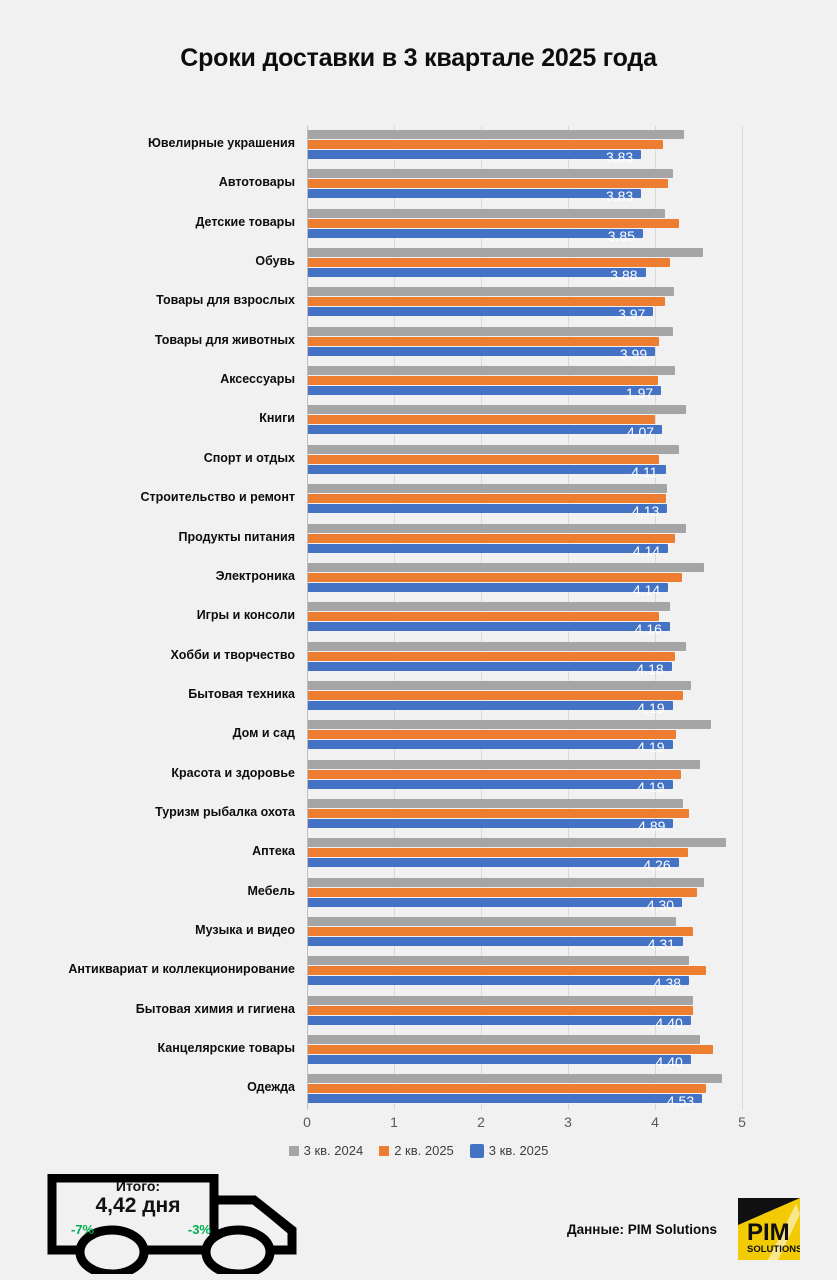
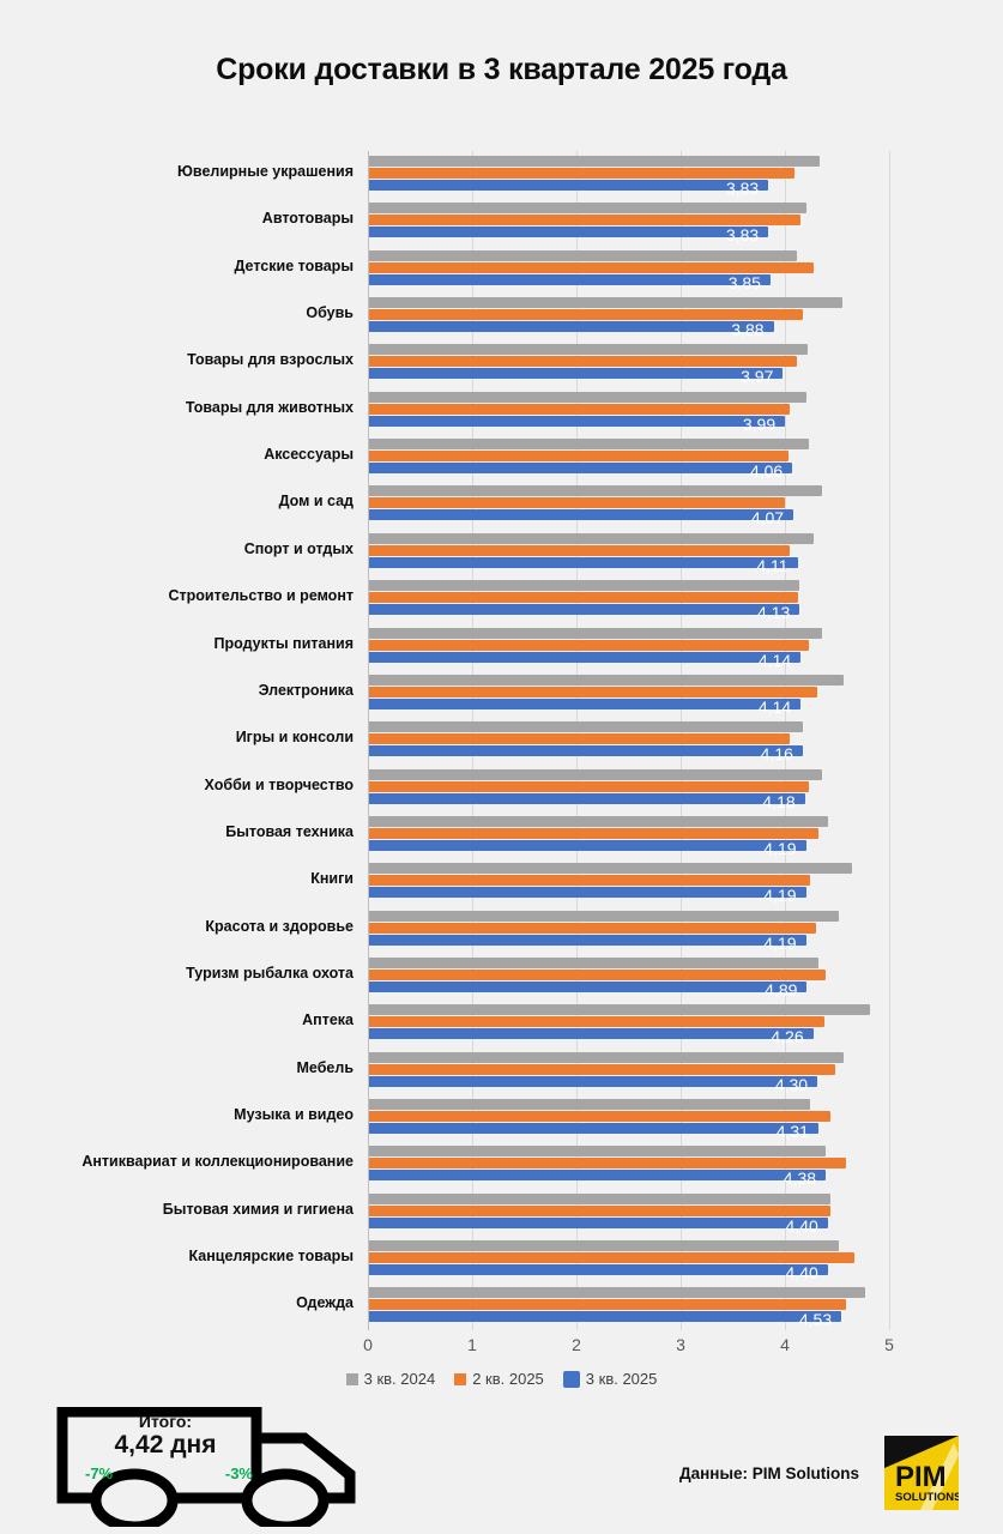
  Сроки доставки в 3 квартале 2025 года
  Ювелирные украшения
  3,83
  Автотовары
  3,83
  Детские товары
  3,85
  Обувь
  3,88
  Товары для взрослых
  3,97
  Товары для животных
  3,99
  Аксессуары
- 1,97
+ 4,06
- Книги
+ Дом и сад
  4,07
  Спорт и отдых
  4,11
  Строительство и ремонт
  4,13
  Продукты питания
  4,14
  Электроника
  4,14
  Игры и консоли
  4,16
  Хобби и творчество
  4,18
  Бытовая техника
  4,19
- Дом и сад
+ Книги
  4,19
  Красота и здоровье
  4,19
  Туризм рыбалка охота
  4,89
  Аптека
  4,26
  Мебель
  4,30
  Музыка и видео
  4,31
  Антиквариат и коллекционирование
  4,38
  Бытовая химия и гигиена
  4,40
  Канцелярские товары
  4,40
  Одежда
  4,53
  0
  1
  2
  3
  4
  5
  3 кв. 2024
  2 кв. 2025
  3 кв. 2025
  Итого:
  4,42 дня
  -7%
  -3%
  Данные: PIM Solutions
  PIM
  SOLUTIONS
